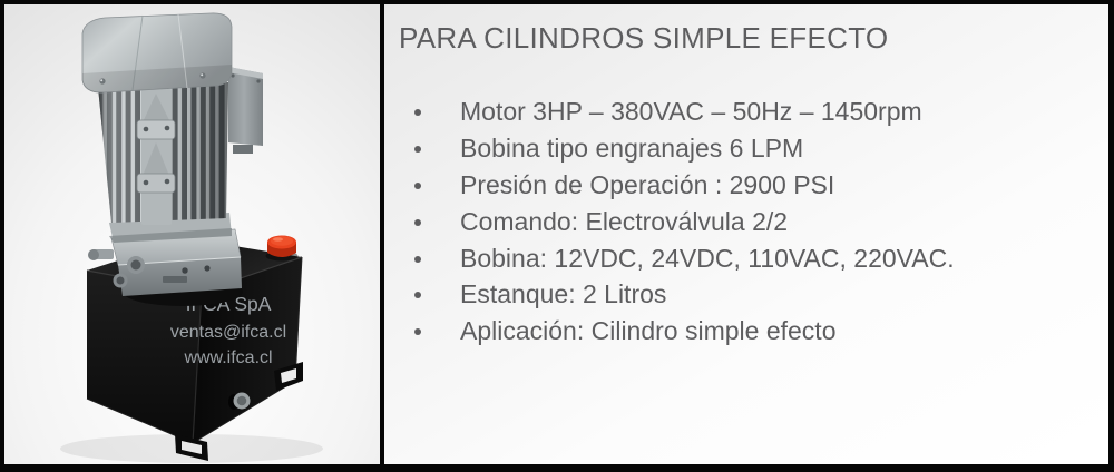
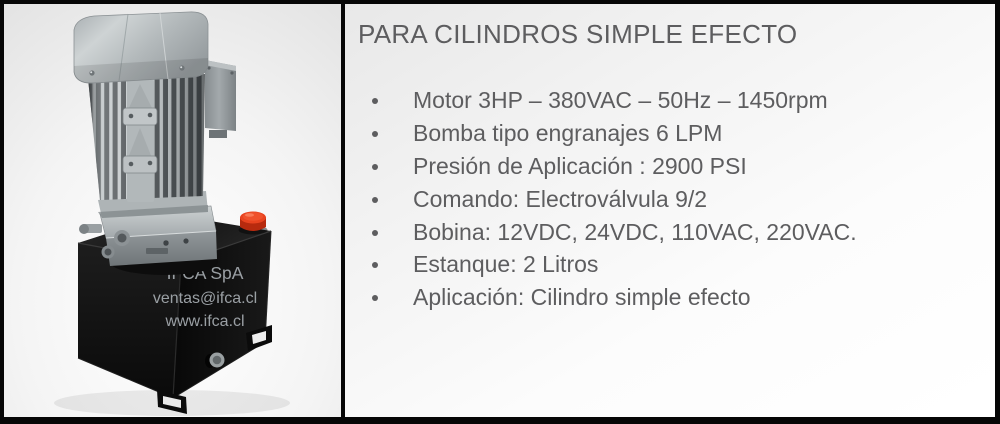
  ventas@ifca.cl
  www.ifca.cl
  PARA CILINDROS SIMPLE EFECTO
  Motor 3HP – 380VAC – 50Hz – 1450rpm
- Bobina tipo engranajes 6 LPM
+ Bomba tipo engranajes 6 LPM
- Presión de Operación : 2900 PSI
+ Presión de Aplicación : 2900 PSI
- Comando: Electroválvula 2/2
+ Comando: Electroválvula 9/2
  Bobina: 12VDC, 24VDC, 110VAC, 220VAC.
  Estanque: 2 Litros
  Aplicación: Cilindro simple efecto
